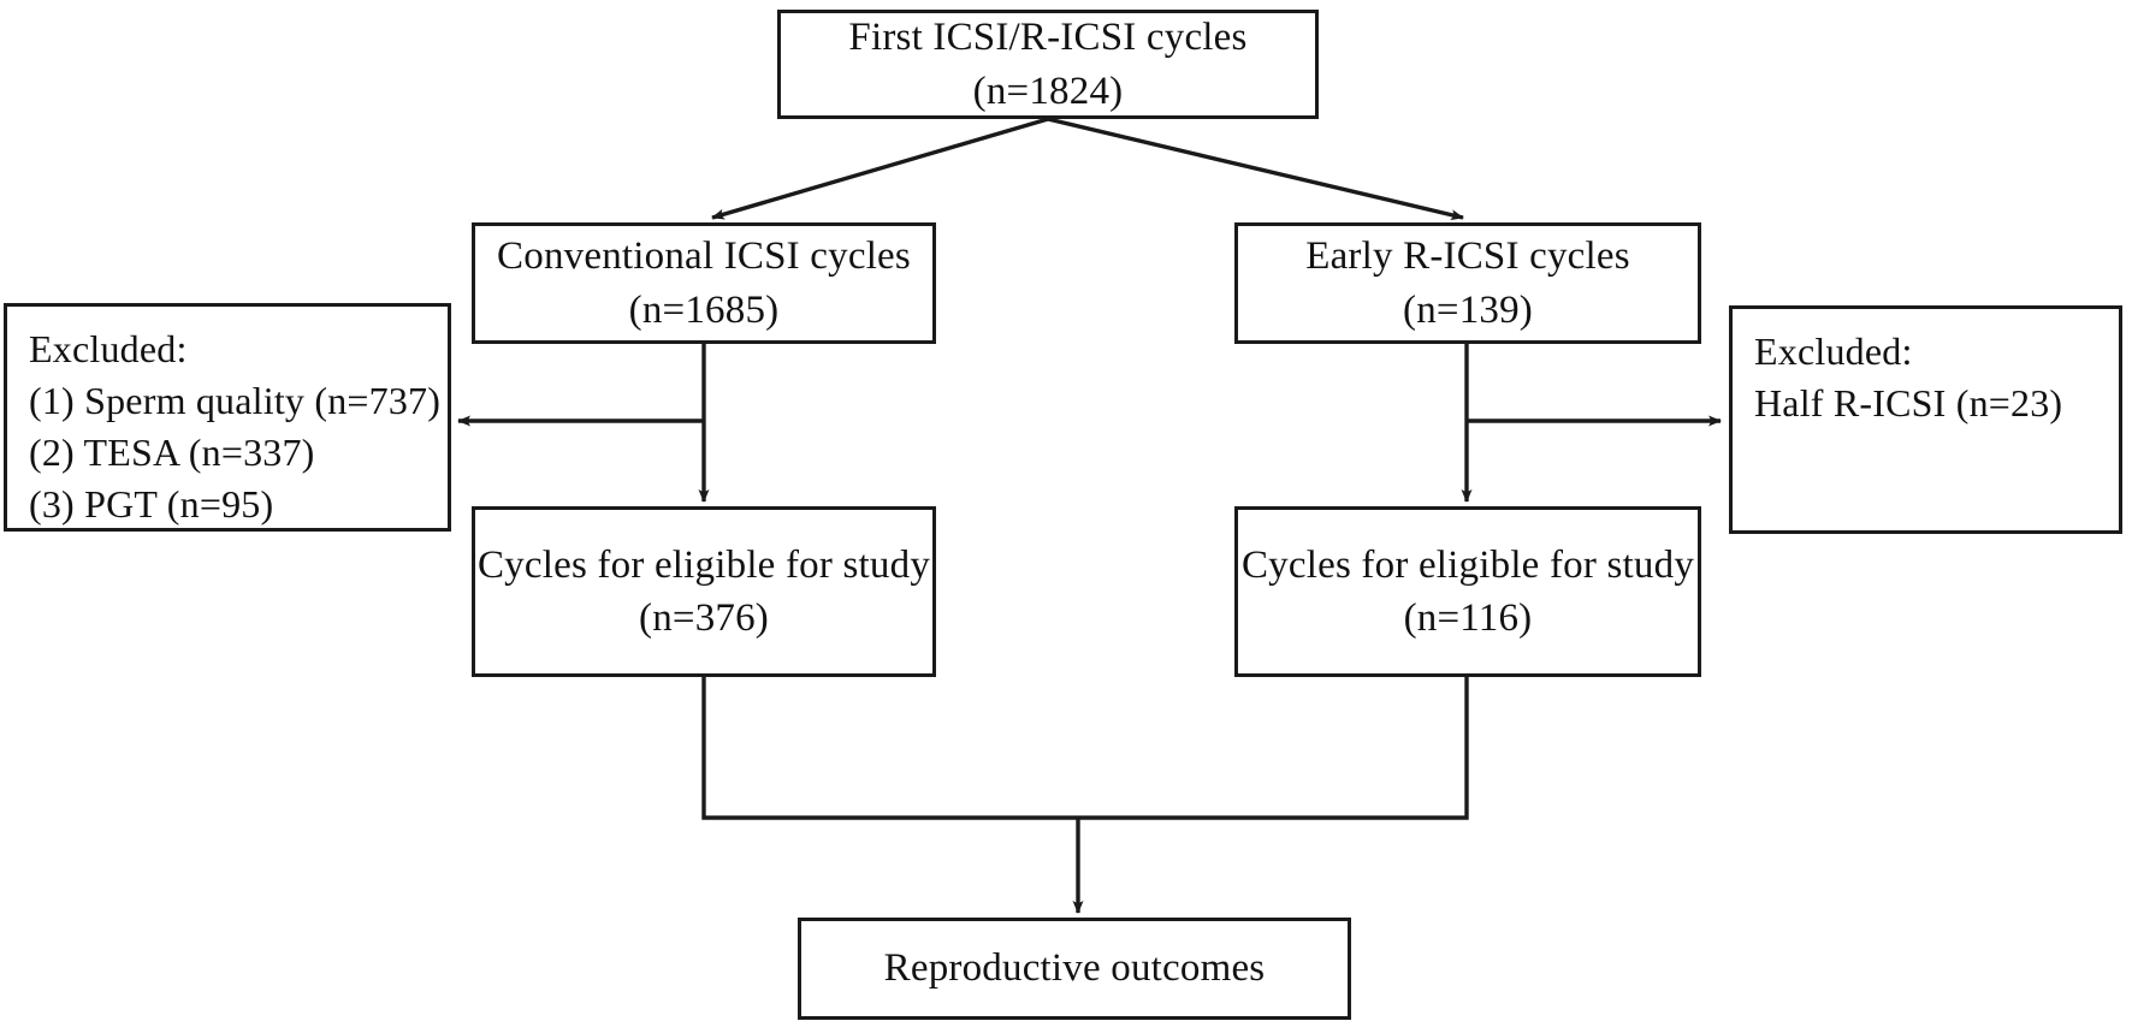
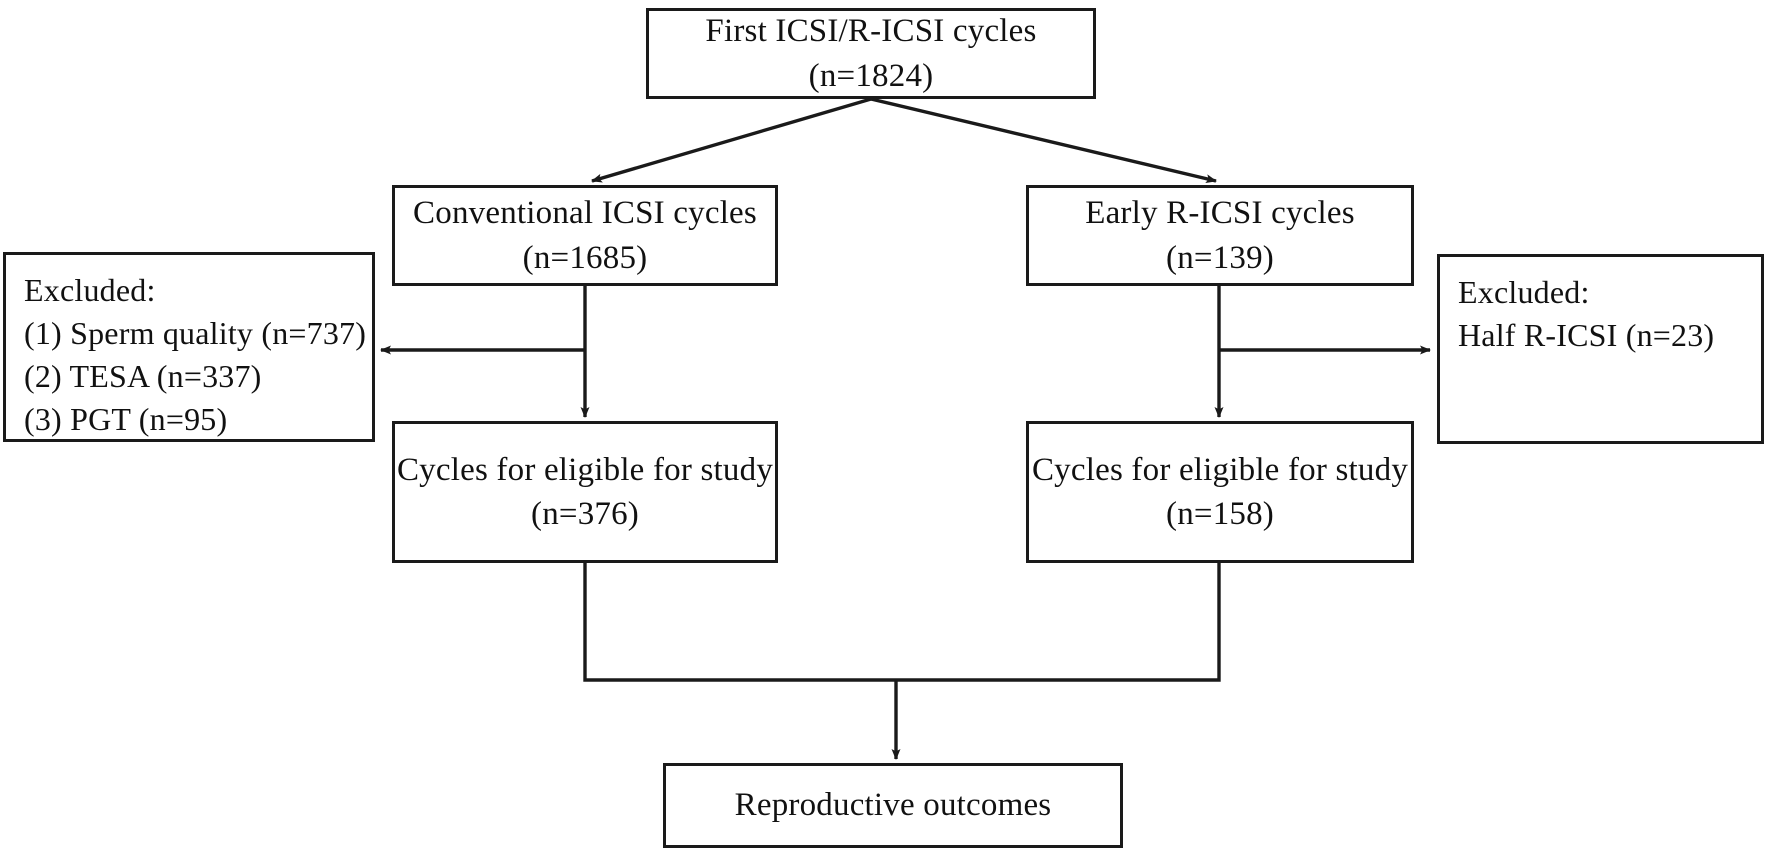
  First ICSI/R-ICSI cycles
  (n=1824)
  Conventional ICSI cycles
  (n=1685)
  Early R-ICSI cycles
  (n=139)
  Excluded:
  (1) Sperm quality (n=737)
  (2) TESA (n=337)
  (3) PGT (n=95)
  Excluded:
  Half R-ICSI (n=23)
  Cycles for eligible for study
  (n=376)
  Cycles for eligible for study
- (n=116)
+ (n=158)
  Reproductive outcomes
